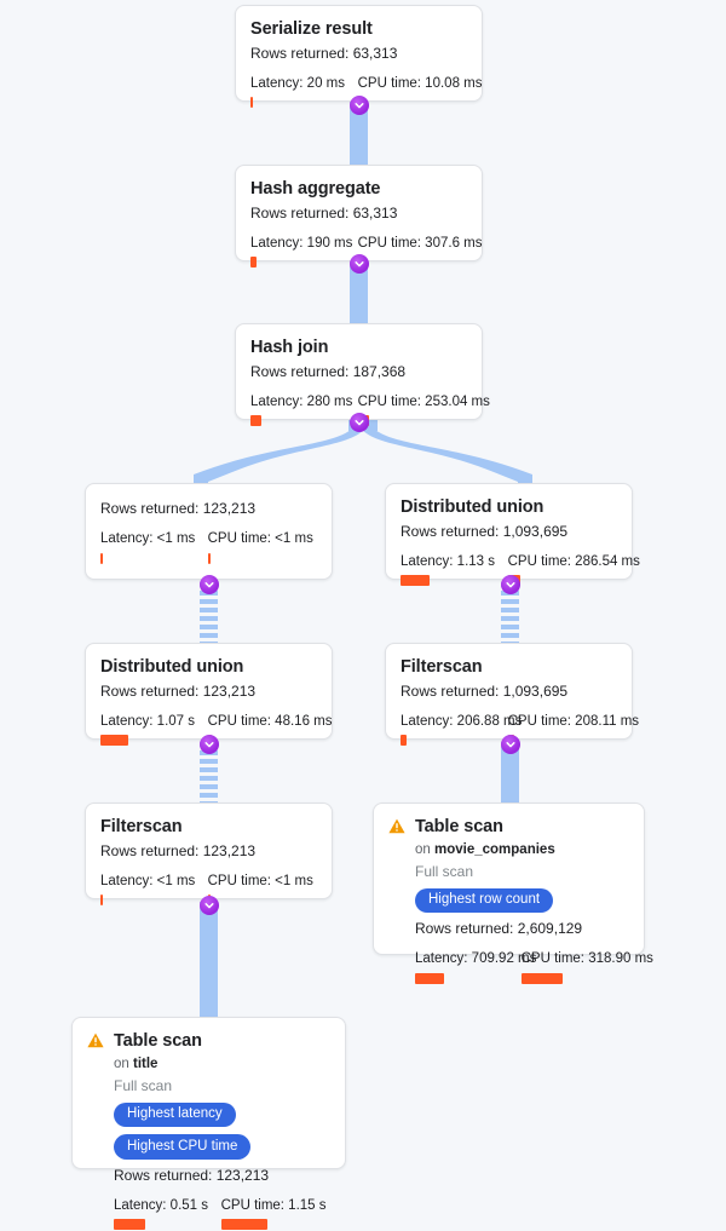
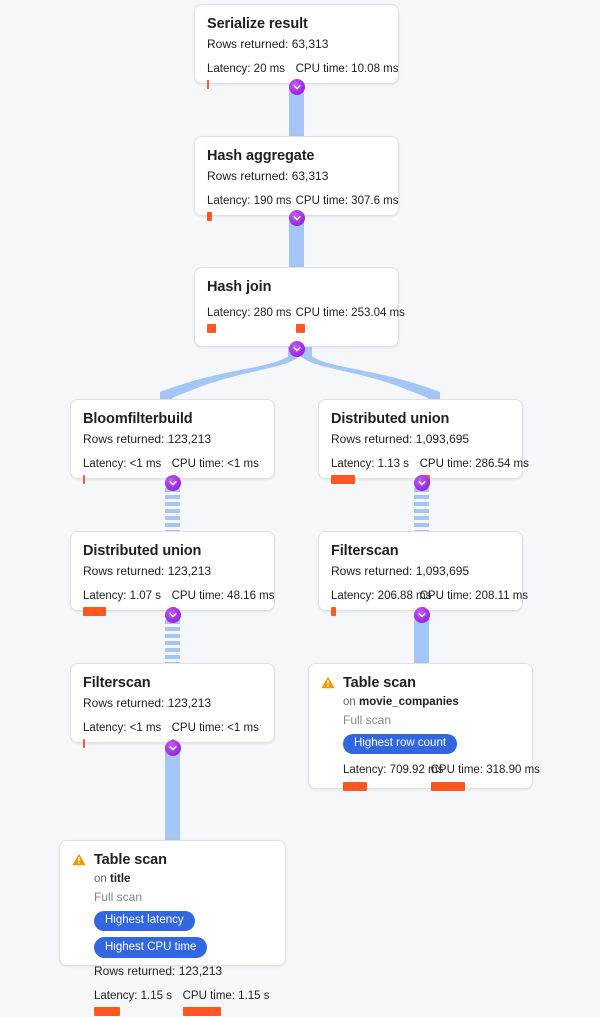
  Serialize result
  Rows returned: 63,313
  Latency: 20 ms
  CPU time: 10.08 ms
  Hash aggregate
  Rows returned: 63,313
  Latency: 190 ms
  CPU time: 307.6 ms
  Hash join
- Rows returned: 187,368
  Latency: 280 ms
  CPU time: 253.04 ms
+ Bloomfilterbuild
  Rows returned: 123,213
  Latency: <1 ms
  CPU time: <1 ms
  Distributed union
  Rows returned: 1,093,695
  Latency: 1.13 s
  CPU time: 286.54 ms
  Distributed union
  Rows returned: 123,213
  Latency: 1.07 s
  CPU time: 48.16 ms
  Filterscan
  Rows returned: 1,093,695
  Latency: 206.88
  CPU time: 208.11 ms
  Filterscan
  Rows returned: 123,213
  Latency: <1 ms
  CPU time: <1 ms
  Table scan
  on movie_companies
  Full scan
  Highest row count
- Rows returned: 2,609,129
  Latency: 709.92
  CPU time: 318.90 ms
  Table scan
  on title
  Full scan
  Highest latency
  Highest CPU time
  Rows returned: 123,213
- Latency: 0.51 s
+ Latency: 1.15 s
  CPU time: 1.15 s
